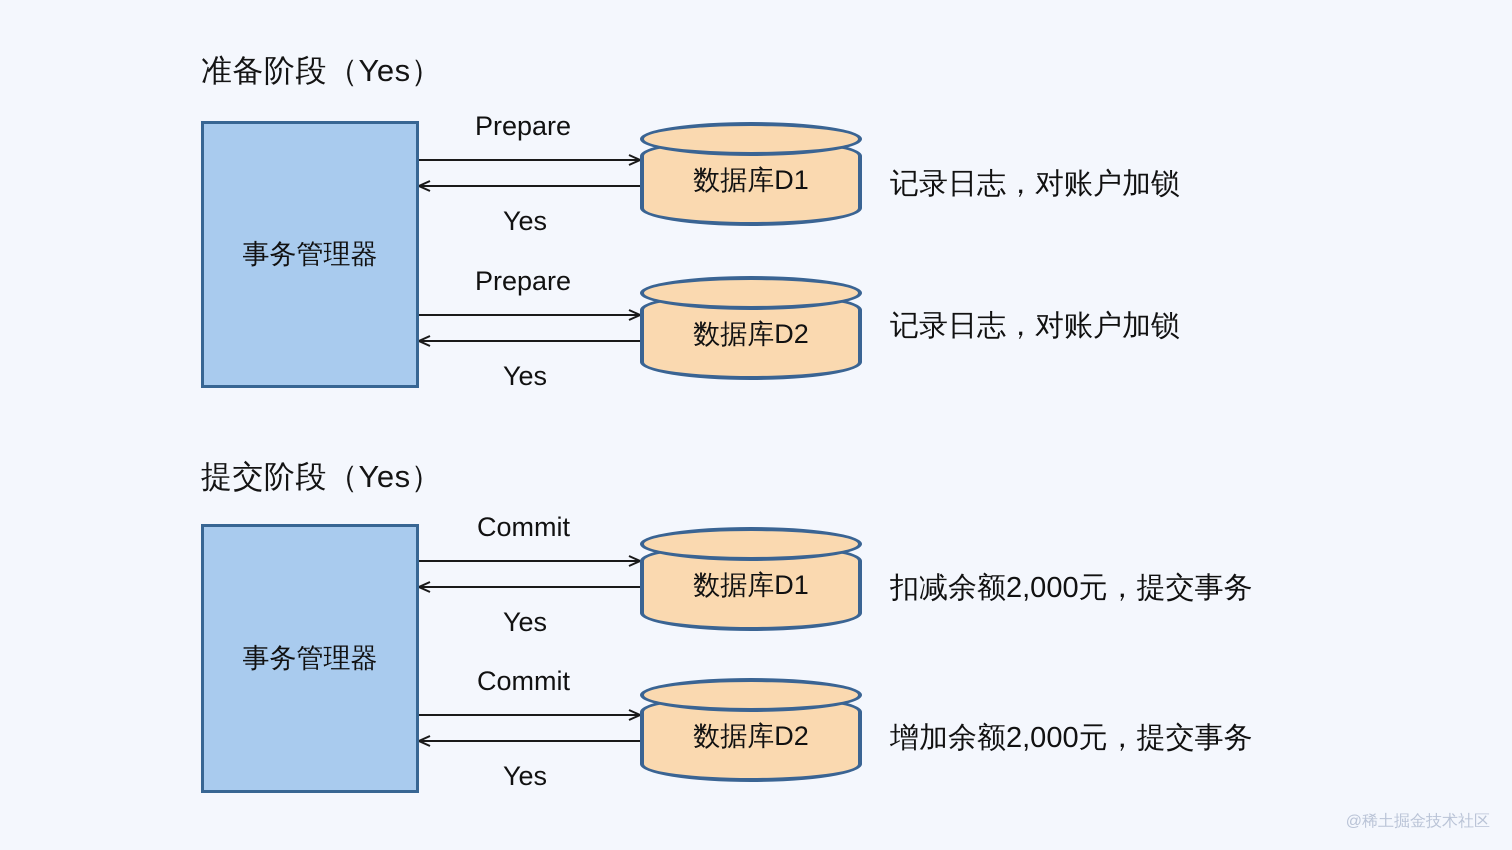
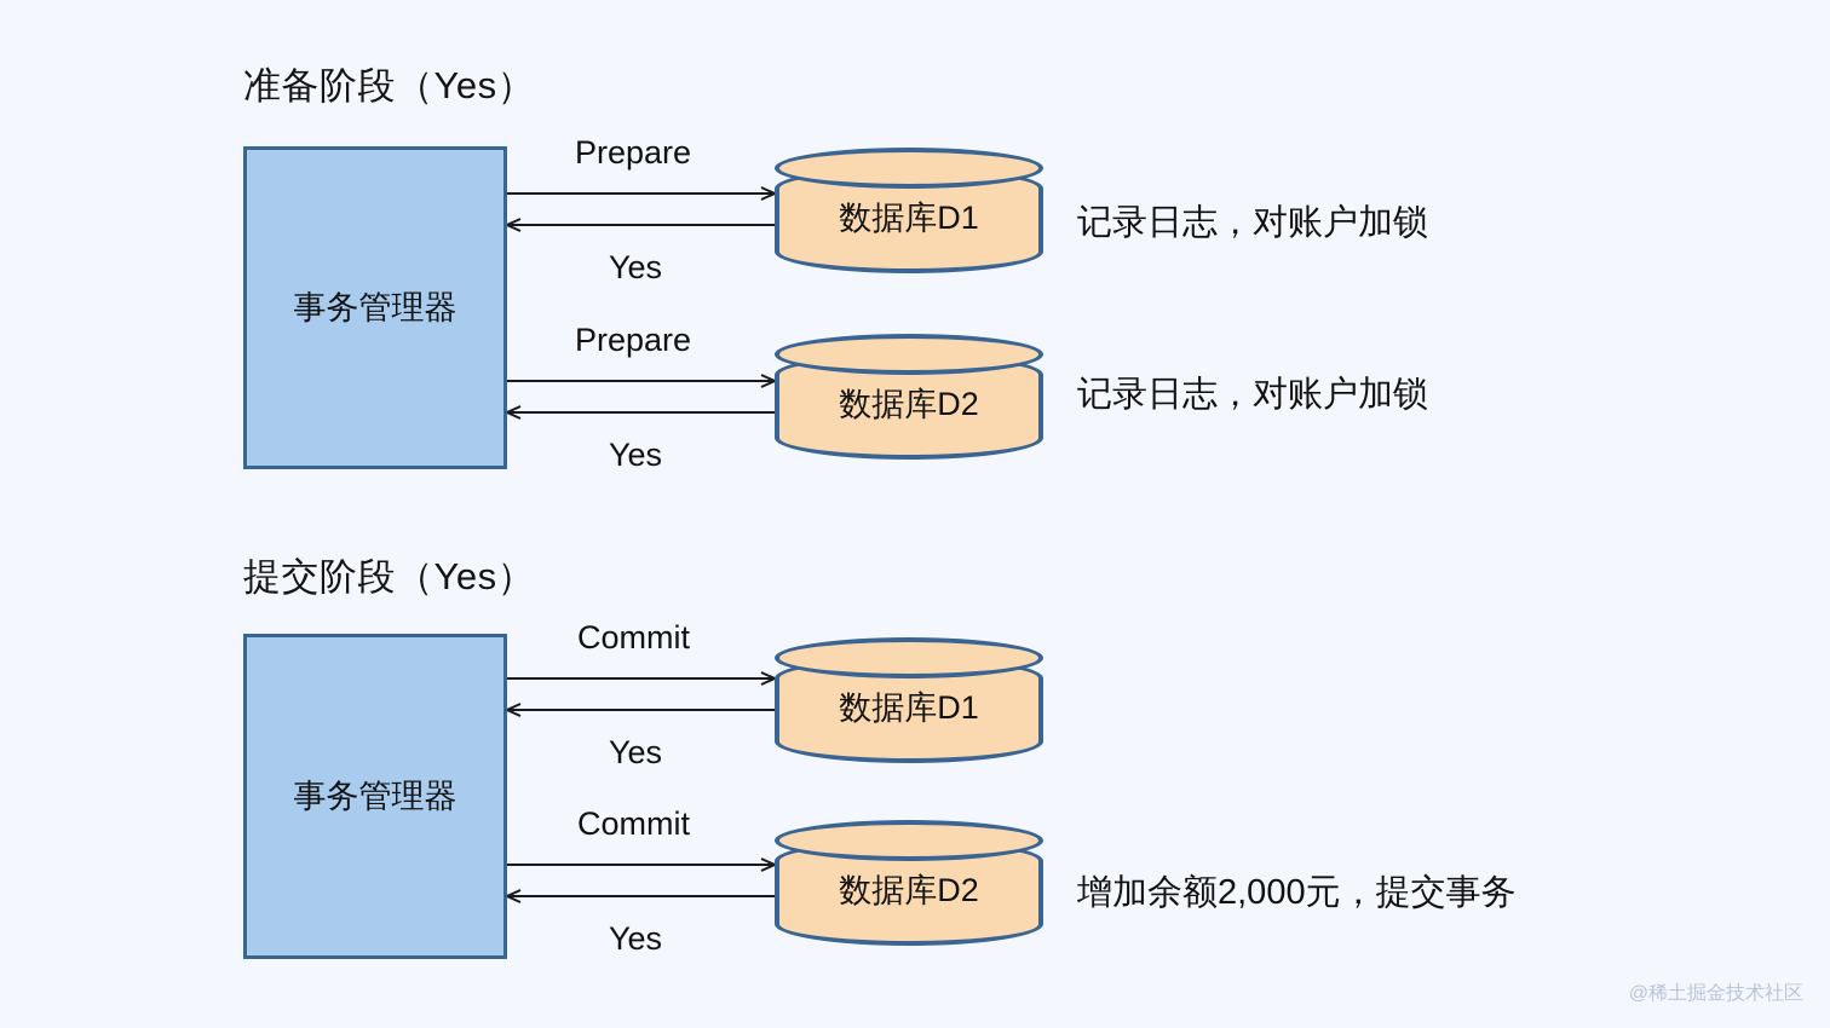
  准备阶段（Yes）
  事务管理器
  数据库D1
  数据库D2
  Prepare
  Yes
  Prepare
  Yes
  记录日志，对账户加锁
  记录日志，对账户加锁
  提交阶段（Yes）
  事务管理器
  数据库D1
  数据库D2
  Commit
  Yes
  Commit
  Yes
- 扣减余额2,000元，提交事务
  增加余额2,000元，提交事务
  @稀土掘金技术社区
